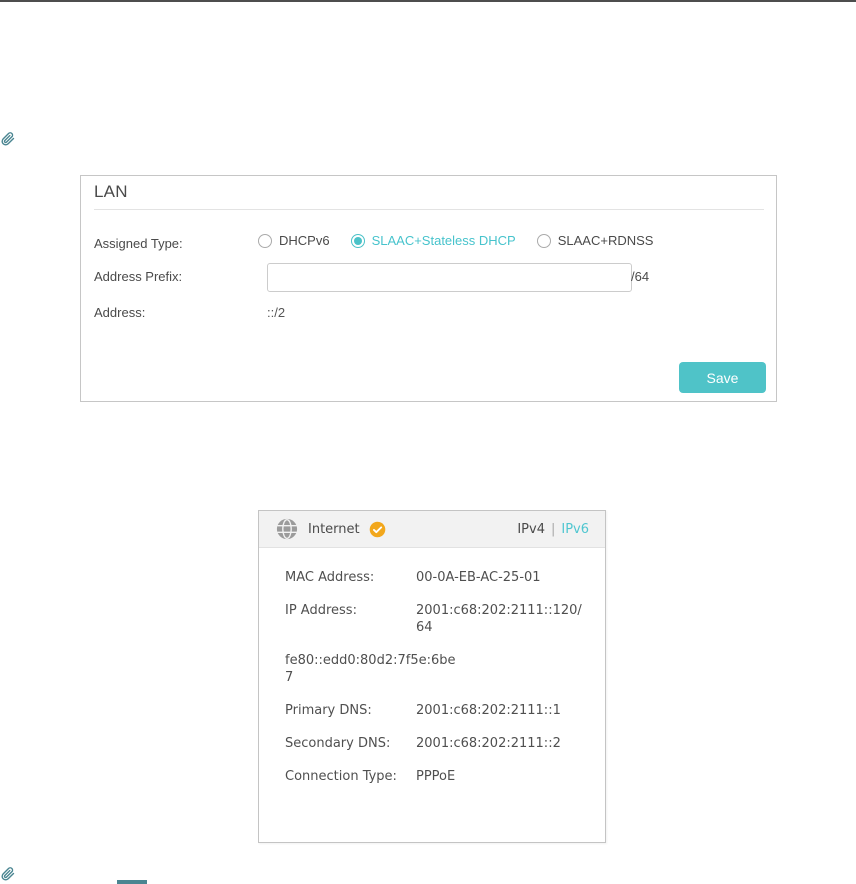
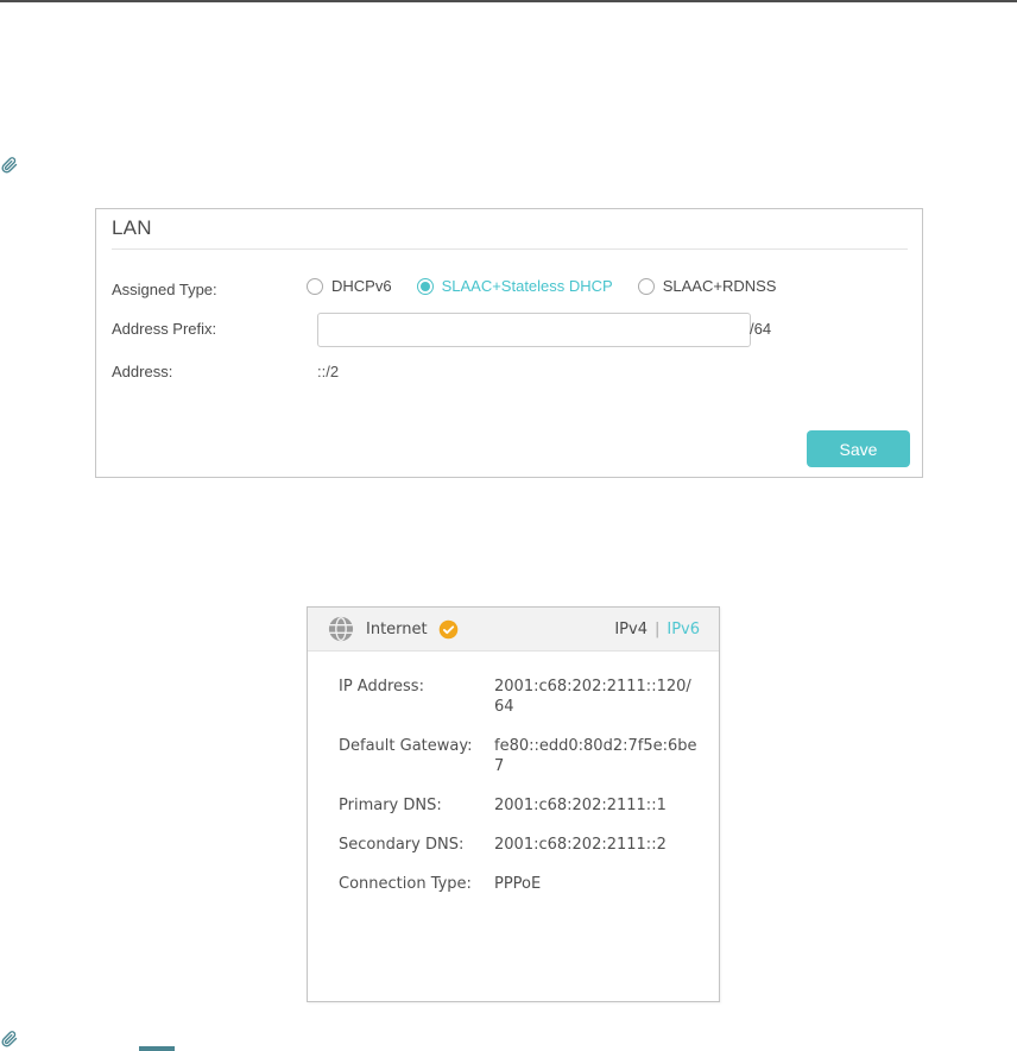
  LAN
  Assigned Type:
  DHCPv6
  SLAAC+Stateless DHCP
  SLAAC+RDNSS
  Address Prefix:
  /64
  Address:
  ::/2
  Save
  Internet
  IPv4
  |
  IPv6
- MAC Address:
- 00-0A-EB-AC-25-01
  IP Address:
  2001:c68:202:2111::120/64
+ Default Gateway:
  fe80::edd0:80d2:7f5e:6be7
  Primary DNS:
  2001:c68:202:2111::1
  Secondary DNS:
  2001:c68:202:2111::2
  Connection Type:
  PPPoE
